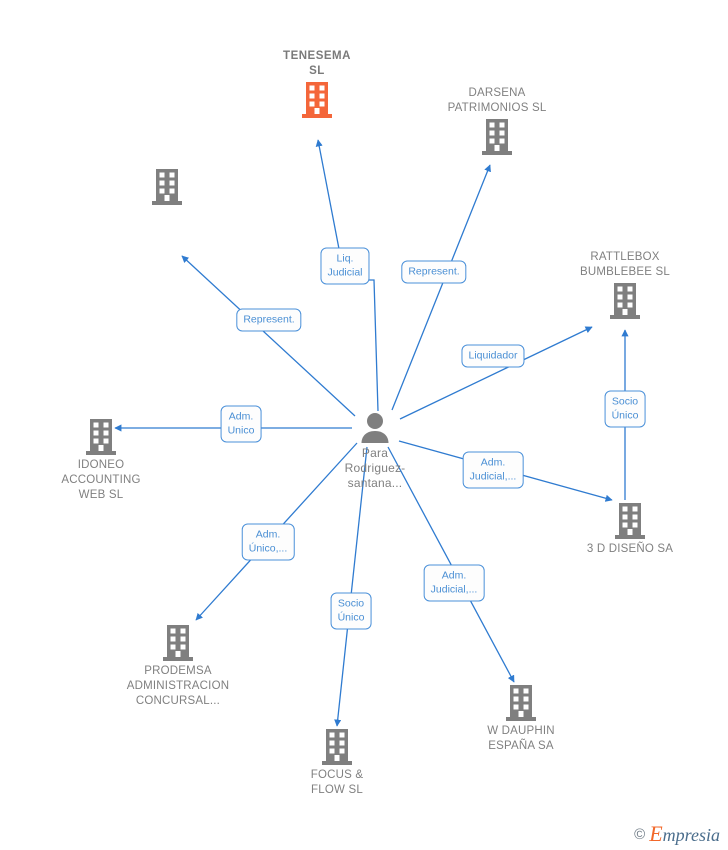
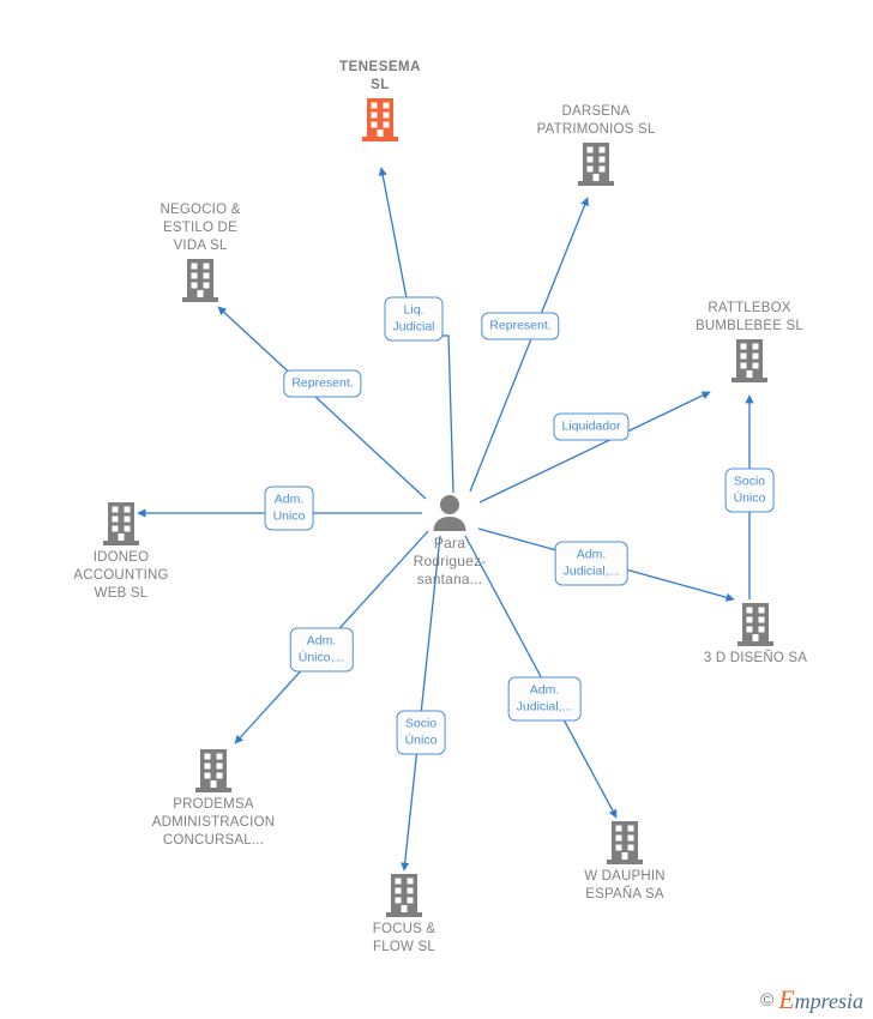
  Para
  Rodriguez-
  santana...
  TENESEMA
  SL
  DARSENA
  PATRIMONIOS SL
+ NEGOCIO &
+ ESTILO DE
+ VIDA SL
  RATTLEBOX
  BUMBLEBEE SL
  IDONEO
  ACCOUNTING
  WEB SL
  3 D DISEÑO SA
  PRODEMSA
  ADMINISTRACION
  CONCURSAL...
  W DAUPHIN
  ESPAÑA SA
  FOCUS &
  FLOW SL
  Liq.
  Judicial
  Represent.
  Represent.
  Liquidador
  Adm.
  Unico
  Adm.
  Judicial,...
  Socio
  Único
  Adm.
  Único,...
  Socio
  Único
  Adm.
  Judicial,...
  ©
  Empresia
